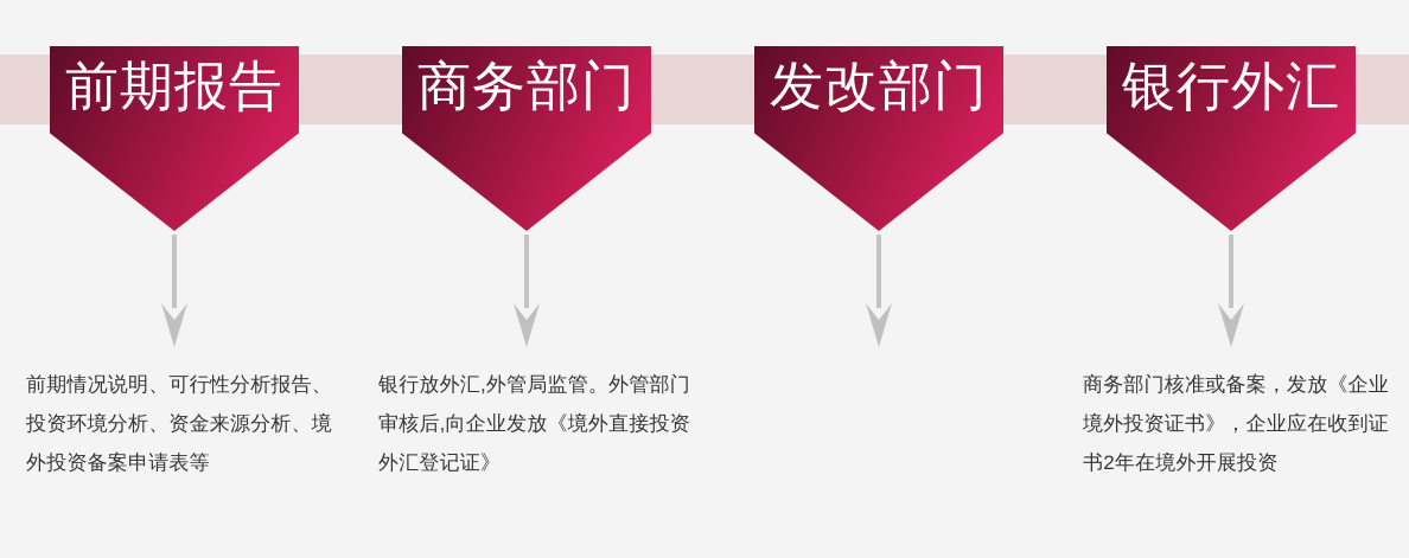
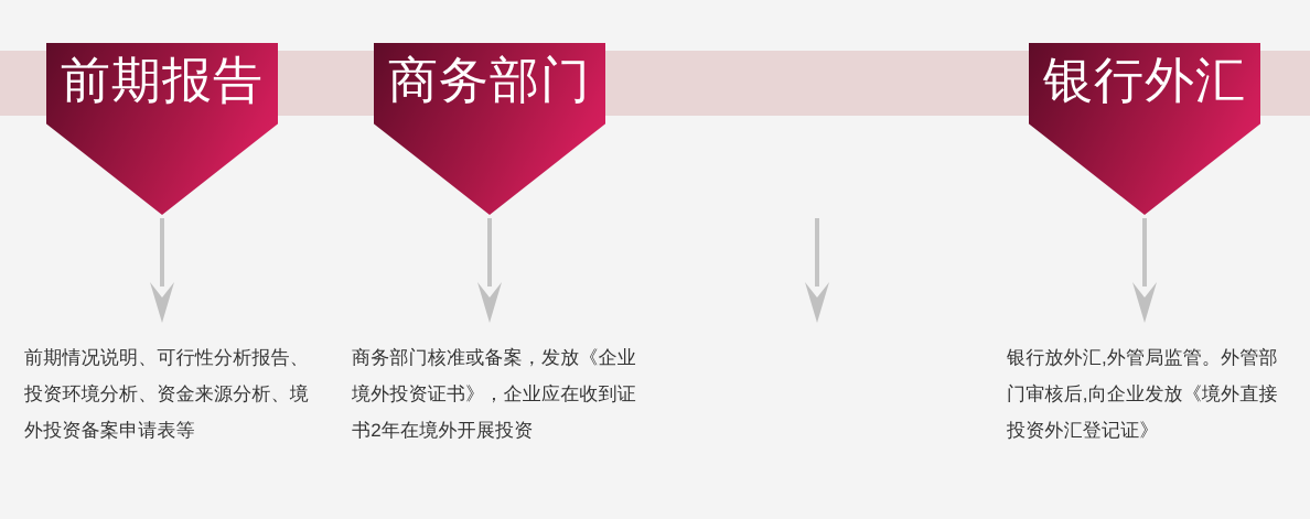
  前期报告
  前期情况说明、可行性分析报告、投资环境分析、资金来源分析、境外投资备案申请表等
  商务部门
- 银行放外汇,外管局监管。外管部门审核后,向企业发放《境外直接投资外汇登记证》
+ 商务部门核准或备案，发放《企业境外投资证书》，企业应在收到证书2年在境外开展投资
- 发改部门
  银行外汇
- 商务部门核准或备案，发放《企业境外投资证书》，企业应在收到证书2年在境外开展投资
+ 银行放外汇,外管局监管。外管部门审核后,向企业发放《境外直接投资外汇登记证》
